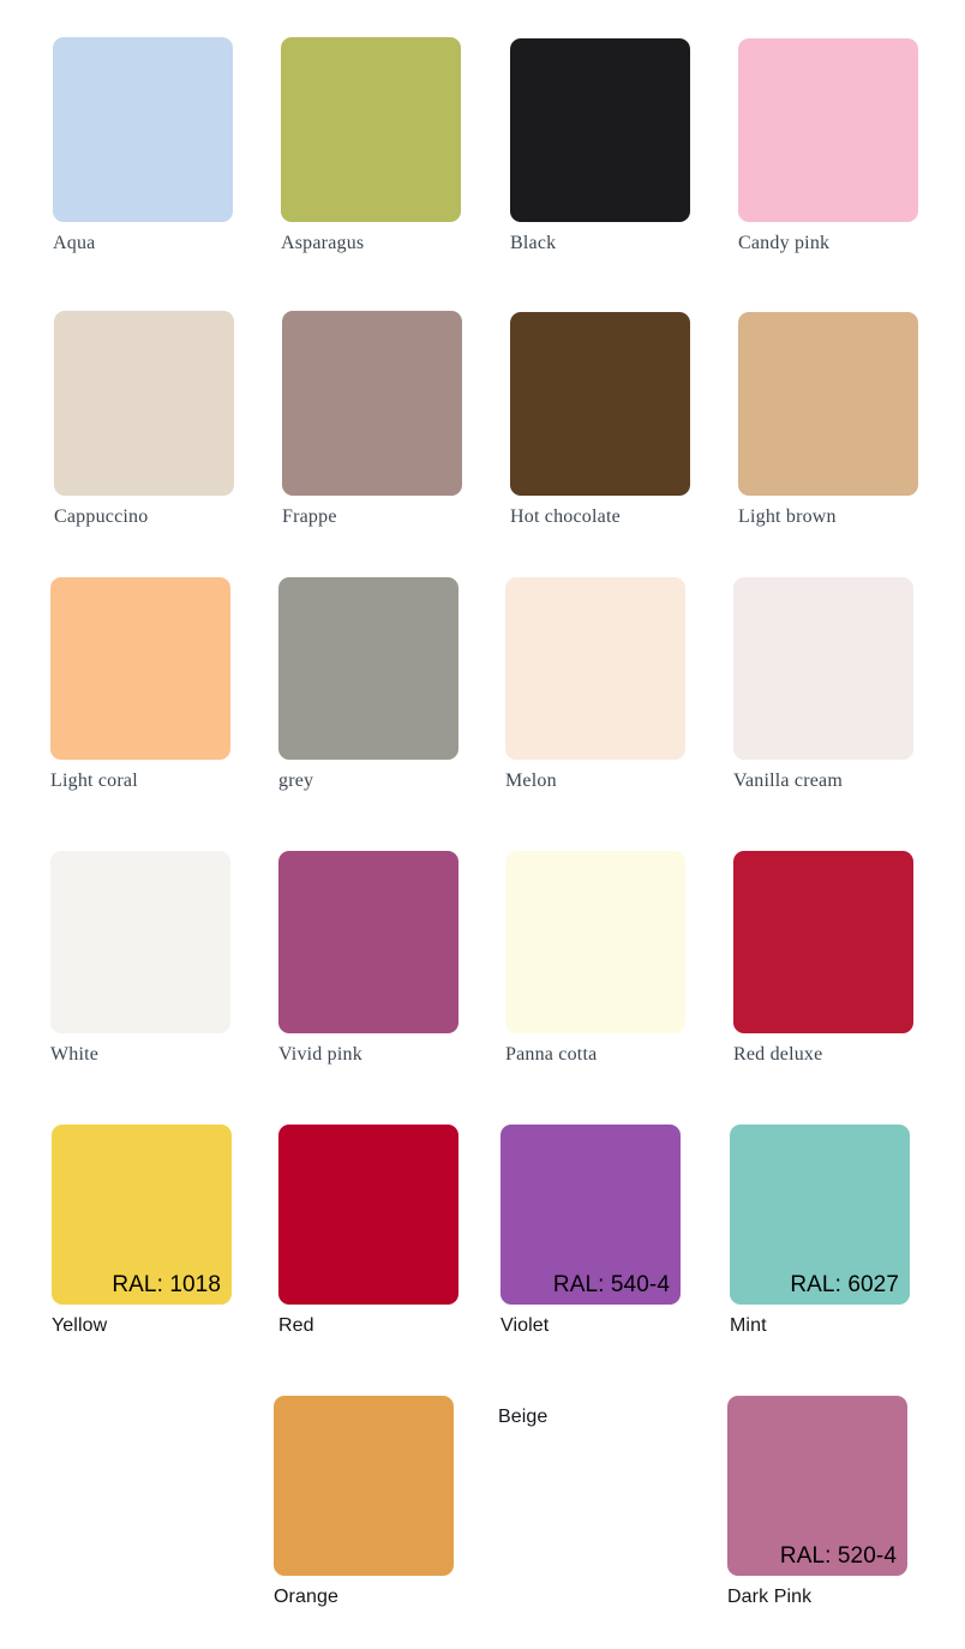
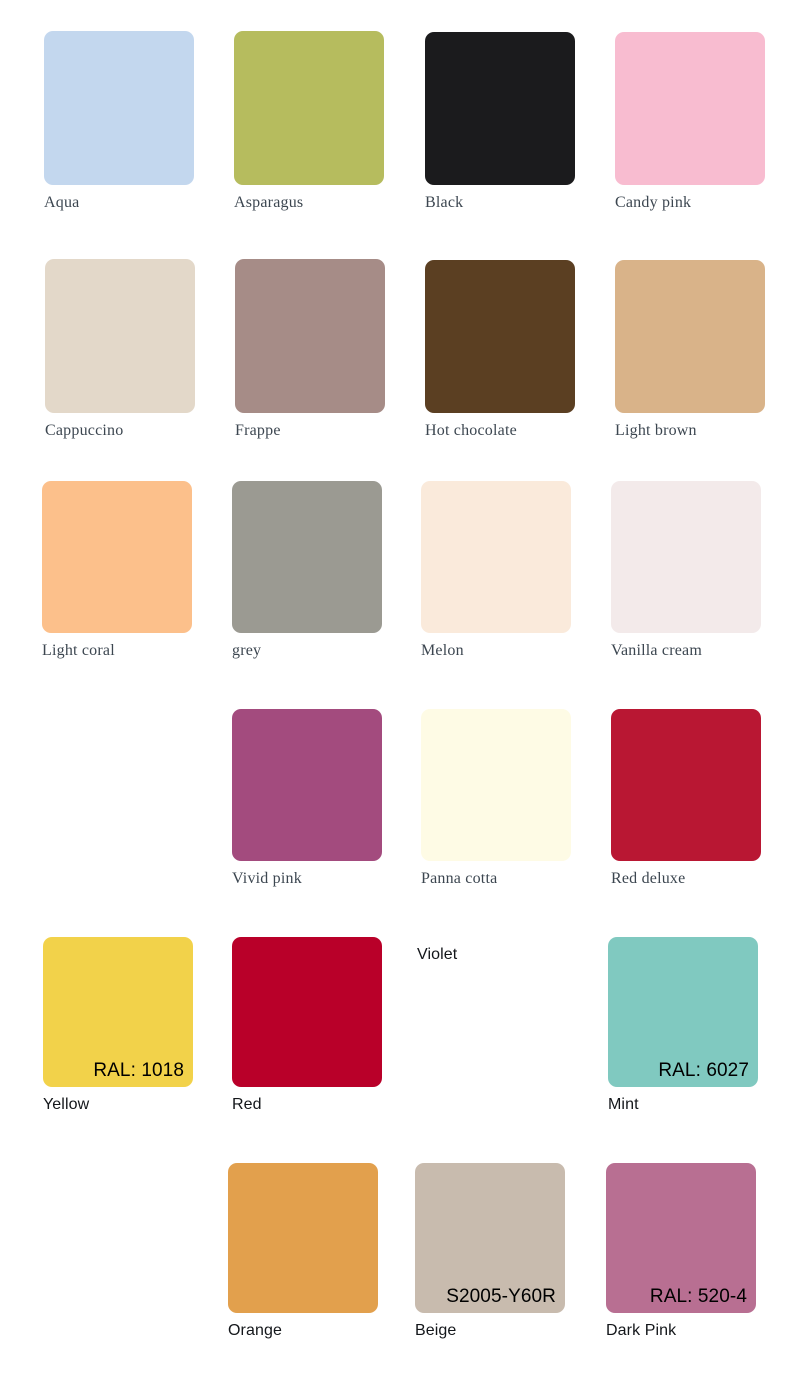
  Aqua
  Asparagus
  Black
  Candy pink
  Cappuccino
  Frappe
  Hot chocolate
  Light brown
  Light coral
  grey
  Melon
  Vanilla cream
- White
  Vivid pink
  Panna cotta
  Red deluxe
  RAL: 1018
  Yellow
  Red
- RAL: 540-4
  Violet
  RAL: 6027
  Mint
  Orange
+ S2005-Y60R
  Beige
  RAL: 520-4
  Dark Pink
